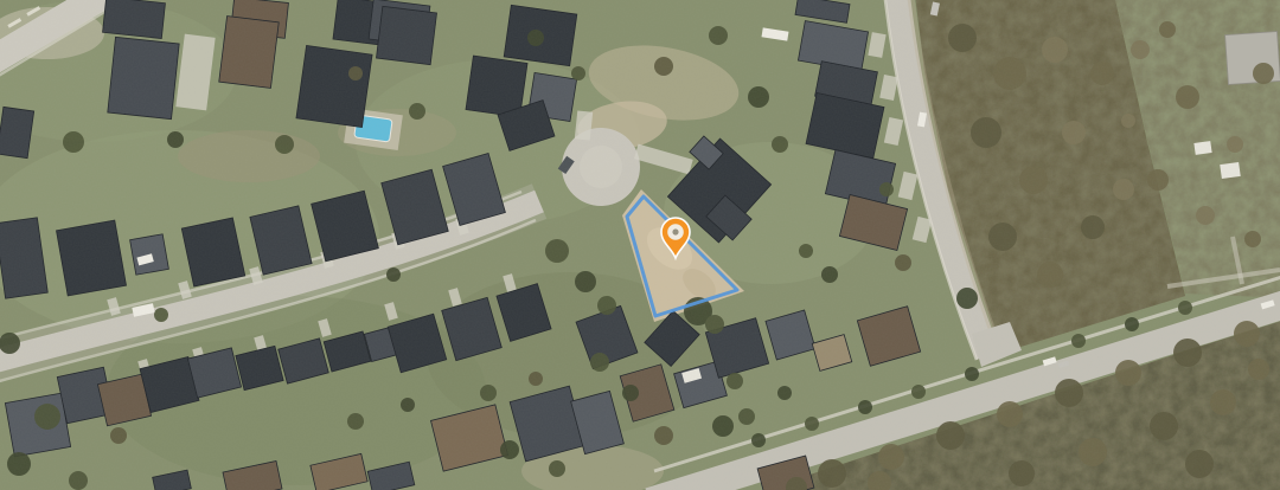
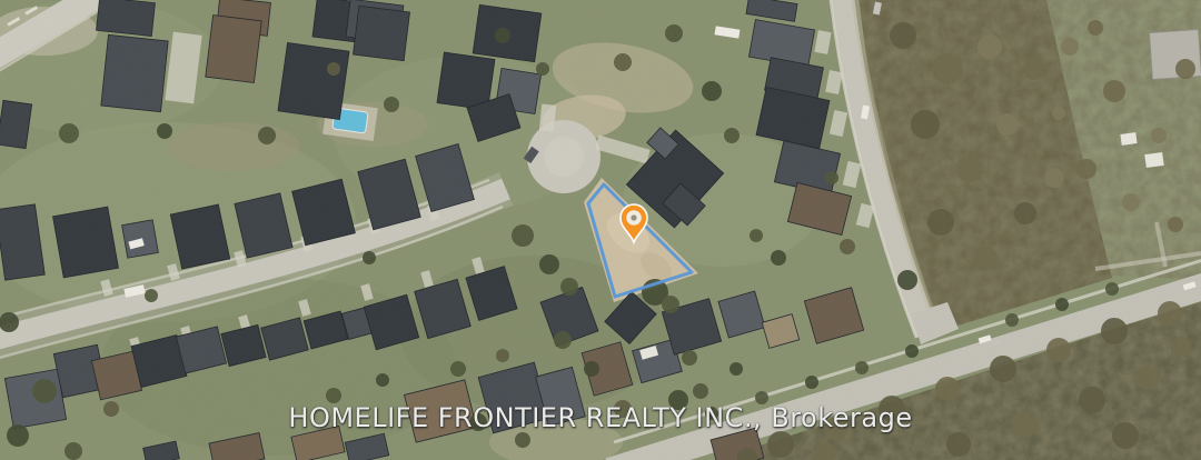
+ HOMELIFE FRONTIER REALTY INC., Brokerage
